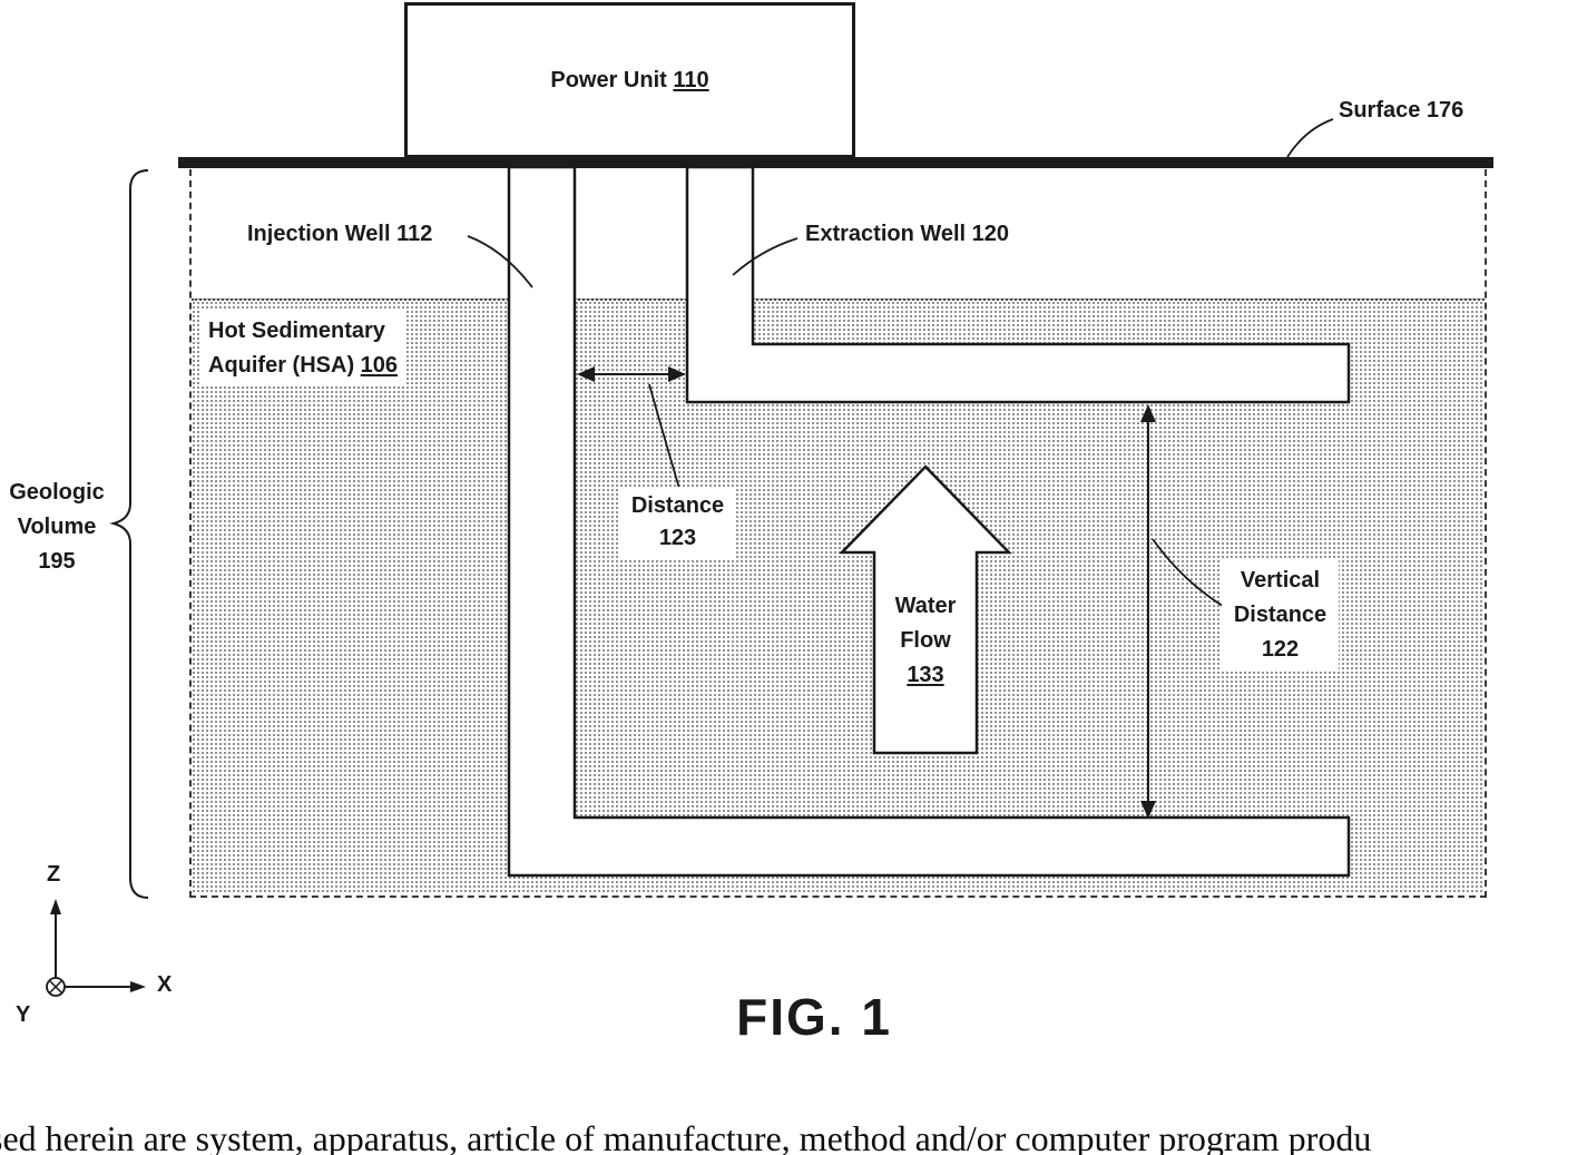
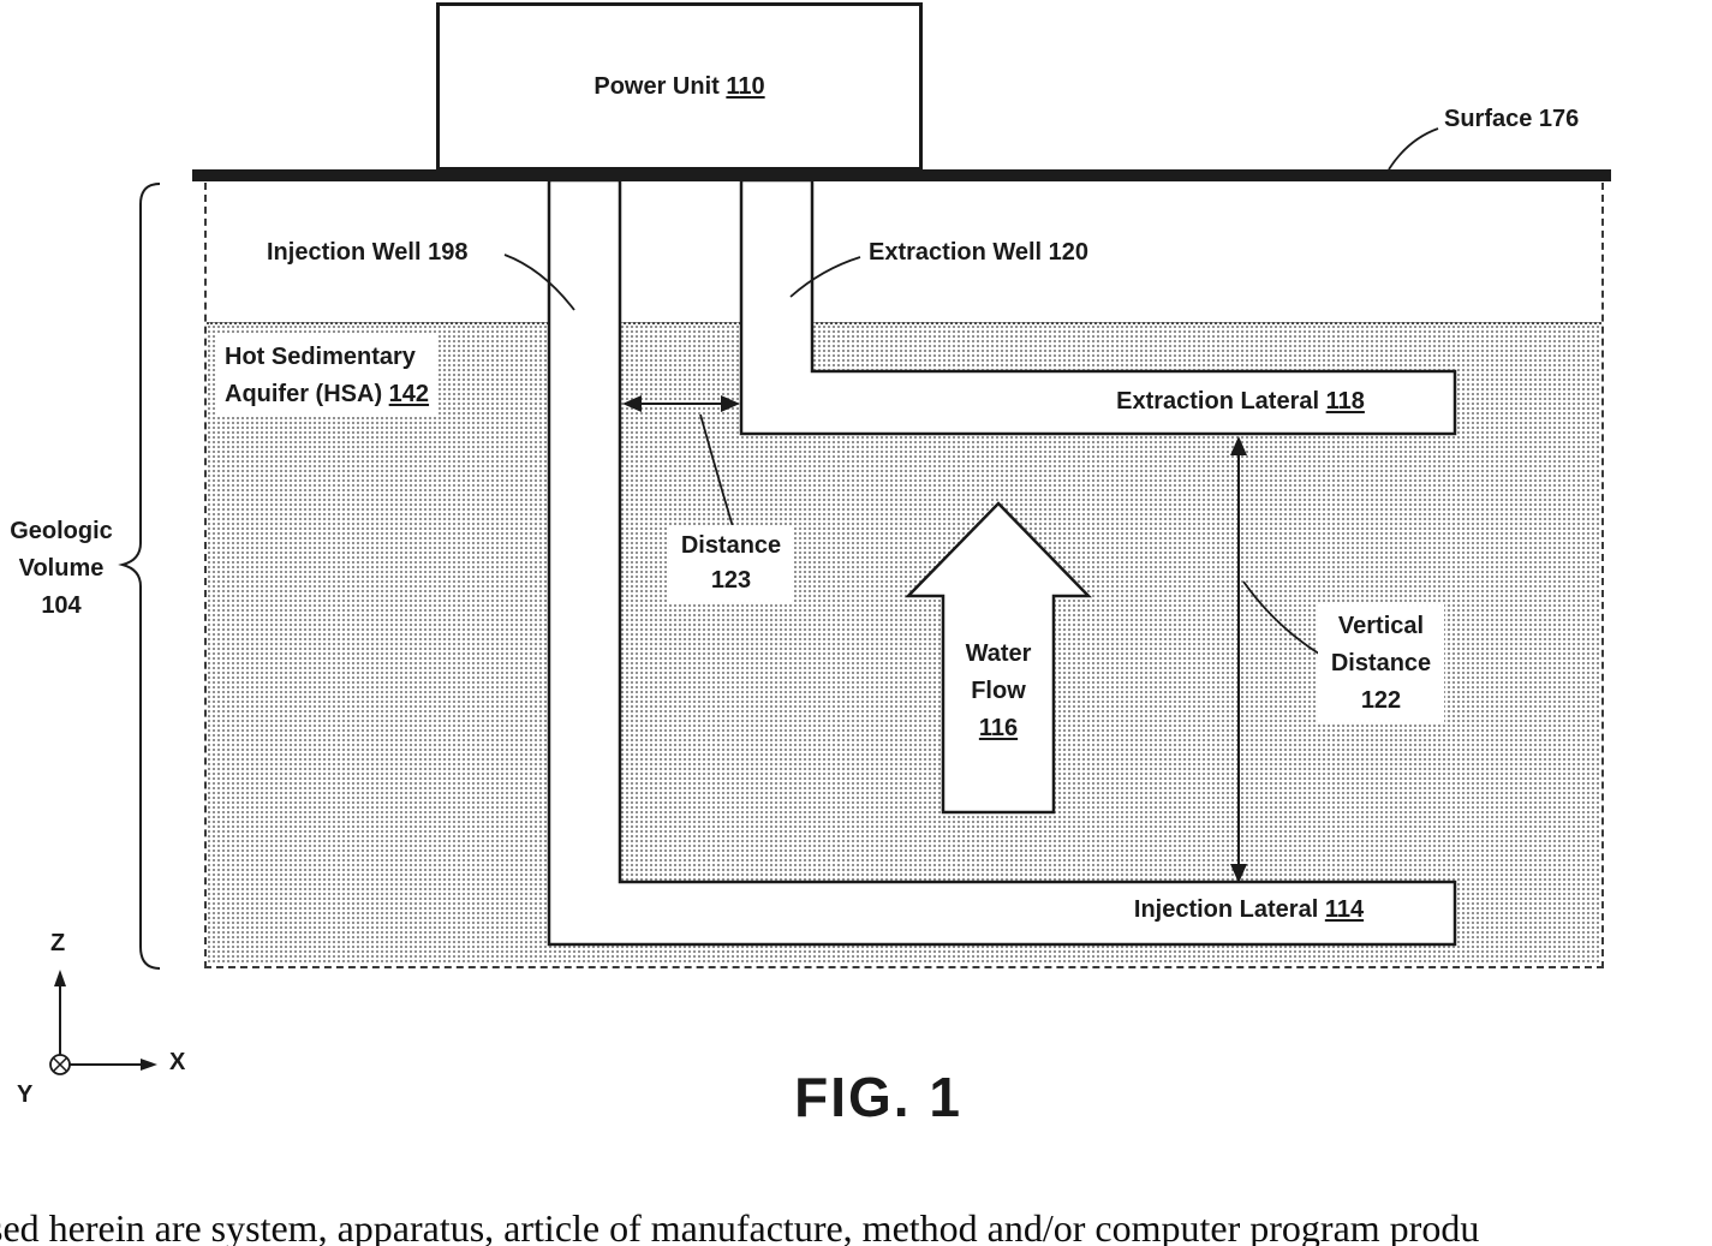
  Power Unit 110
  Surface 176
- Injection Well 112
+ Injection Well 198
  Extraction Well 120
  Hot Sedimentary
- Aquifer (HSA) 106
+ Aquifer (HSA) 142
+ Extraction Lateral 118
+ Injection Lateral 114
  Distance
  123
  Water
  Flow
- 133
+ 116
  Vertical
  Distance
  122
  Geologic
  Volume
- 195
+ 104
  Z
  X
  Y
  FIG. 1
  ed herein are system, apparatus, article of manufacture, method and/or computer program produ
